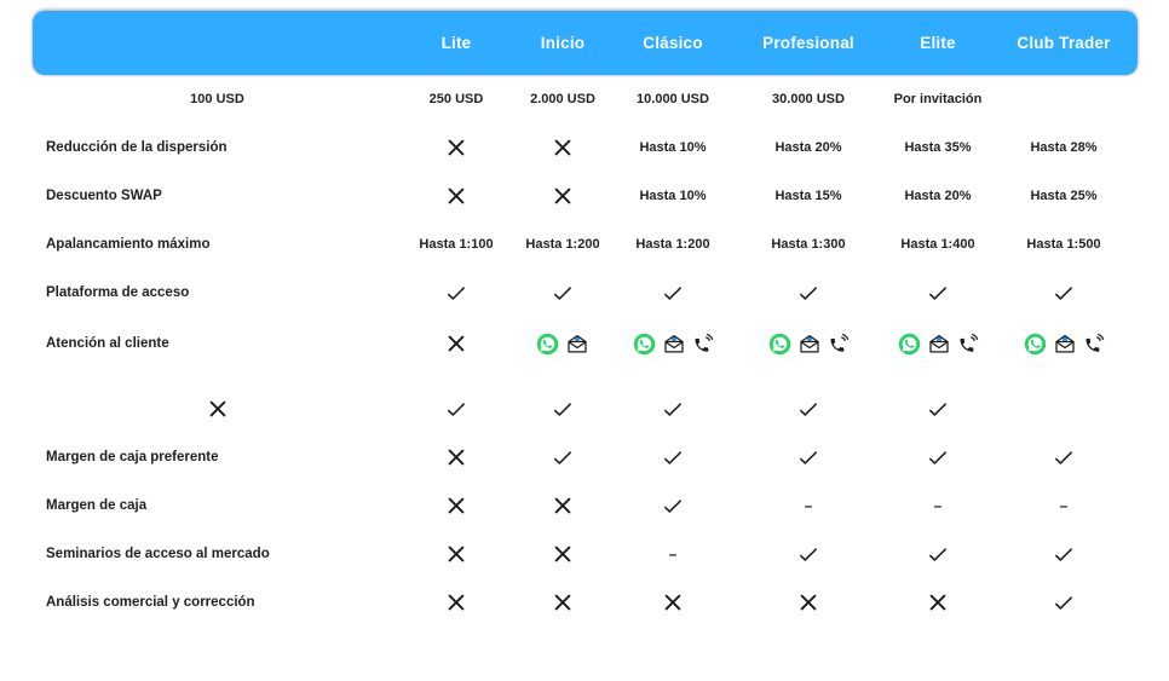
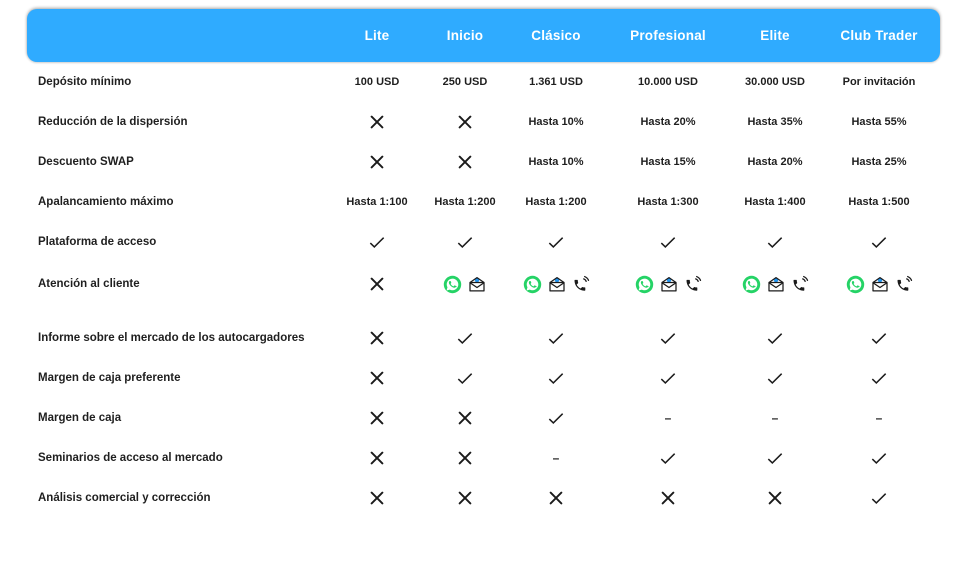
  Lite
  Inicio
  Clásico
  Profesional
  Elite
  Club Trader
+ Depósito mínimo
  100 USD
  250 USD
- 2.000 USD
+ 1.361 USD
  10.000 USD
  30.000 USD
  Por invitación
  Reducción de la dispersión
  Hasta 10%
  Hasta 20%
  Hasta 35%
- Hasta 28%
+ Hasta 55%
  Descuento SWAP
  Hasta 10%
  Hasta 15%
  Hasta 20%
  Hasta 25%
  Apalancamiento máximo
  Hasta 1:100
  Hasta 1:200
  Hasta 1:200
  Hasta 1:300
  Hasta 1:400
  Hasta 1:500
  Plataforma de acceso
  Atención al cliente
+ Informe sobre el mercado de los autocargadores
  Margen de caja preferente
  Margen de caja
  –
  –
  –
  Seminarios de acceso al mercado
  –
  Análisis comercial y corrección
